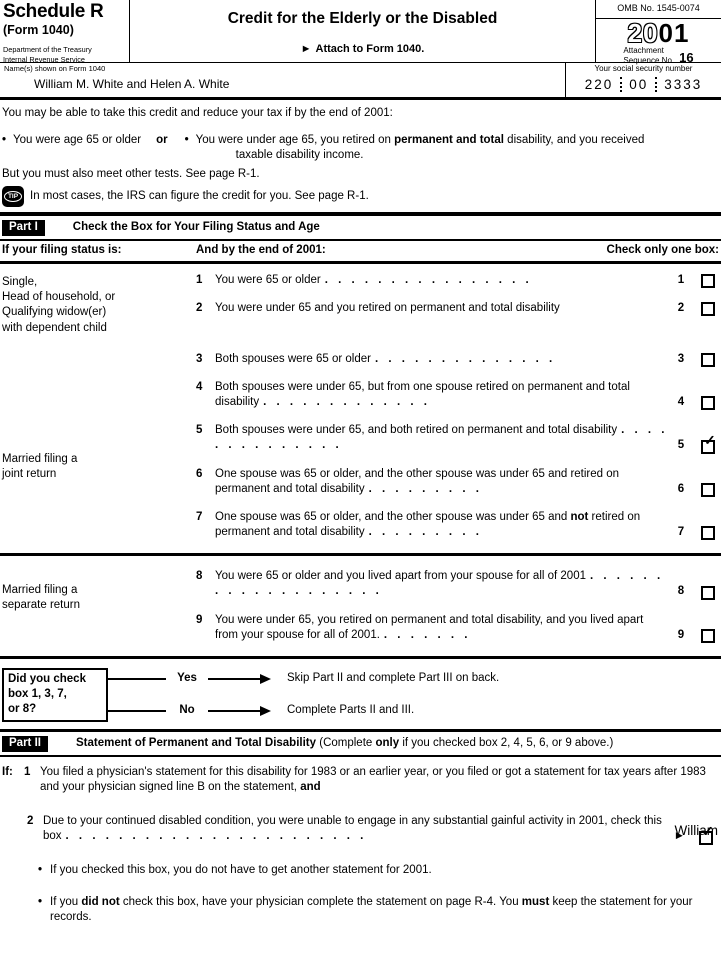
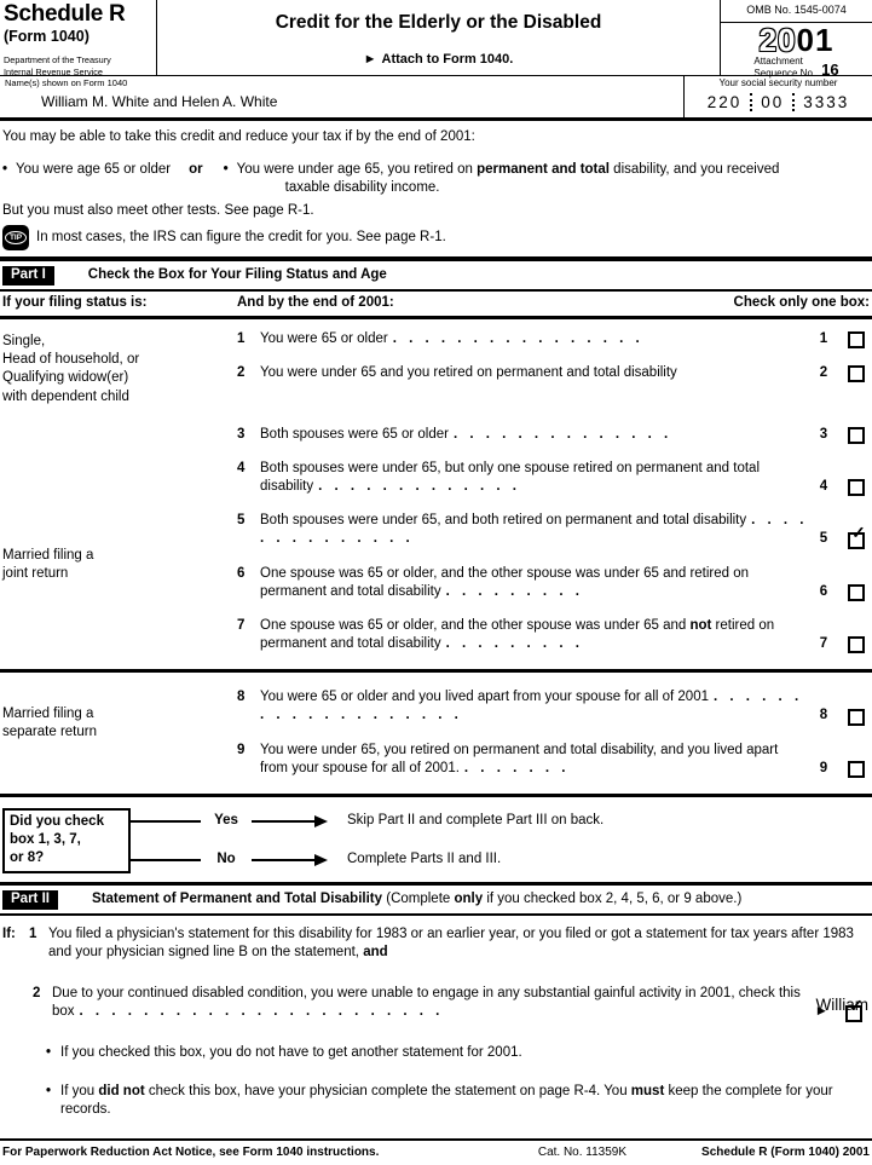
  Schedule R
  (Form 1040)
  Department of the Treasury
  Internal Revenue Service
  Credit for the Elderly or the Disabled
  ► Attach to Form 1040.
  OMB No. 1545-0074
  2001
  Attachment
  Sequence No.
  16
  Name(s) shown on Form 1040
  William M. White and Helen A. White
  Your social security number
  220
  00
  3333
  You may be able to take this credit and reduce your tax if by the end of 2001:
  •
  You were age 65 or older
  or
  •
  You were under age 65, you retired on permanent and total disability, and you received taxable disability income.
  But you must also meet other tests. See page R-1.
  In most cases, the IRS can figure the credit for you. See page R-1.
  Part I
  Check the Box for Your Filing Status and Age
  If your filing status is:
  And by the end of 2001:
  Check only one box:
  Single,
  Head of household, or
  Qualifying widow(er)
  with dependent child
  1
  You were 65 or older . . . . . . . . . . . . . . . .
  1
  2
  You were under 65 and you retired on permanent and total disability
  2
  Married filing a
  joint return
  3
  Both spouses were 65 or older . . . . . . . . . . . . . .
  3
  4
- Both spouses were under 65, but from one spouse retired on permanent and total disability . . . . . . . . . . . . .
+ Both spouses were under 65, but only one spouse retired on permanent and total disability . . . . . . . . . . . . .
  4
  5
  Both spouses were under 65, and both retired on permanent and total disability . . . . . . . . . . . . . .
  5
  ✓
  6
  One spouse was 65 or older, and the other spouse was under 65 and retired on permanent and total disability . . . . . . . . .
  6
  7
  One spouse was 65 or older, and the other spouse was under 65 and not retired on permanent and total disability . . . . . . . . .
  7
  Married filing a
  separate return
  8
  You were 65 or older and you lived apart from your spouse for all of 2001 . . . . . . . . . . . . . . . . . . .
  8
  9
  You were under 65, you retired on permanent and total disability, and you lived apart from your spouse for all of 2001. . . . . . . .
  9
  Did you check
  box 1, 3, 7,
  or 8?
  Yes
  Skip Part II and complete Part III on back.
  No
  Complete Parts II and III.
  Part II
  Statement of Permanent and Total Disability (Complete only if you checked box 2, 4, 5, 6, or 9 above.)
  If:
  1
  You filed a physician's statement for this disability for 1983 or an earlier year, or you filed or got a statement for tax years after 1983 and your physician signed line B on the statement, and
  2
  Due to your continued disabled condition, you were unable to engage in any substantial gainful activity in 2001, check this box . . . . . . . . . . . . . . . . . . . . . . .
  ►
  ✓
  •
  If you checked this box, you do not have to get another statement for 2001.
  •
- If you did not check this box, have your physician complete the statement on page R-4. You must keep the statement for your records.
+ If you did not check this box, have your physician complete the statement on page R-4. You must keep the complete for your records.
  William
+ For Paperwork Reduction Act Notice, see Form 1040 instructions.
+ Cat. No. 11359K
+ Schedule R (Form 1040) 2001
